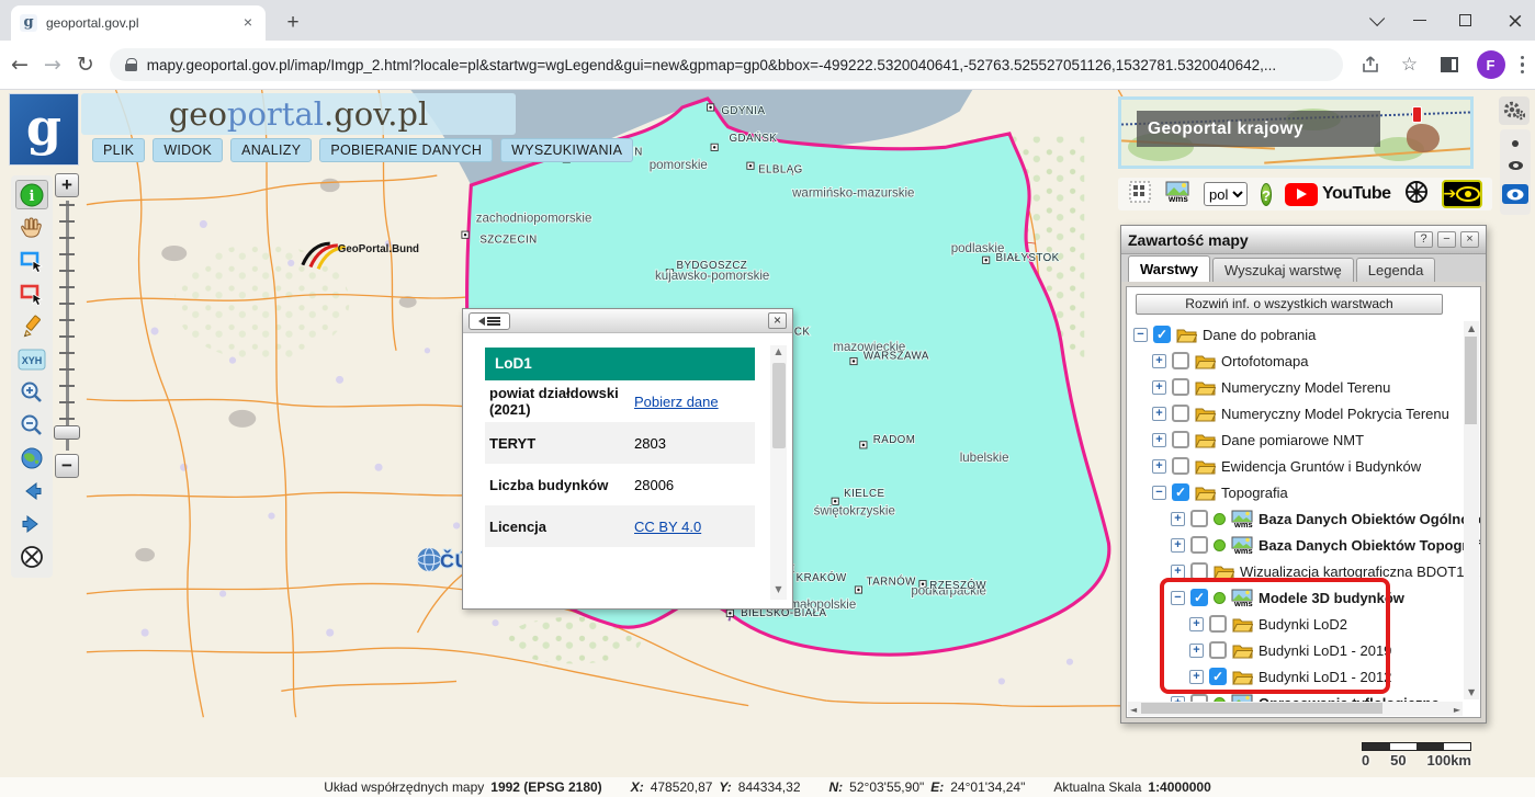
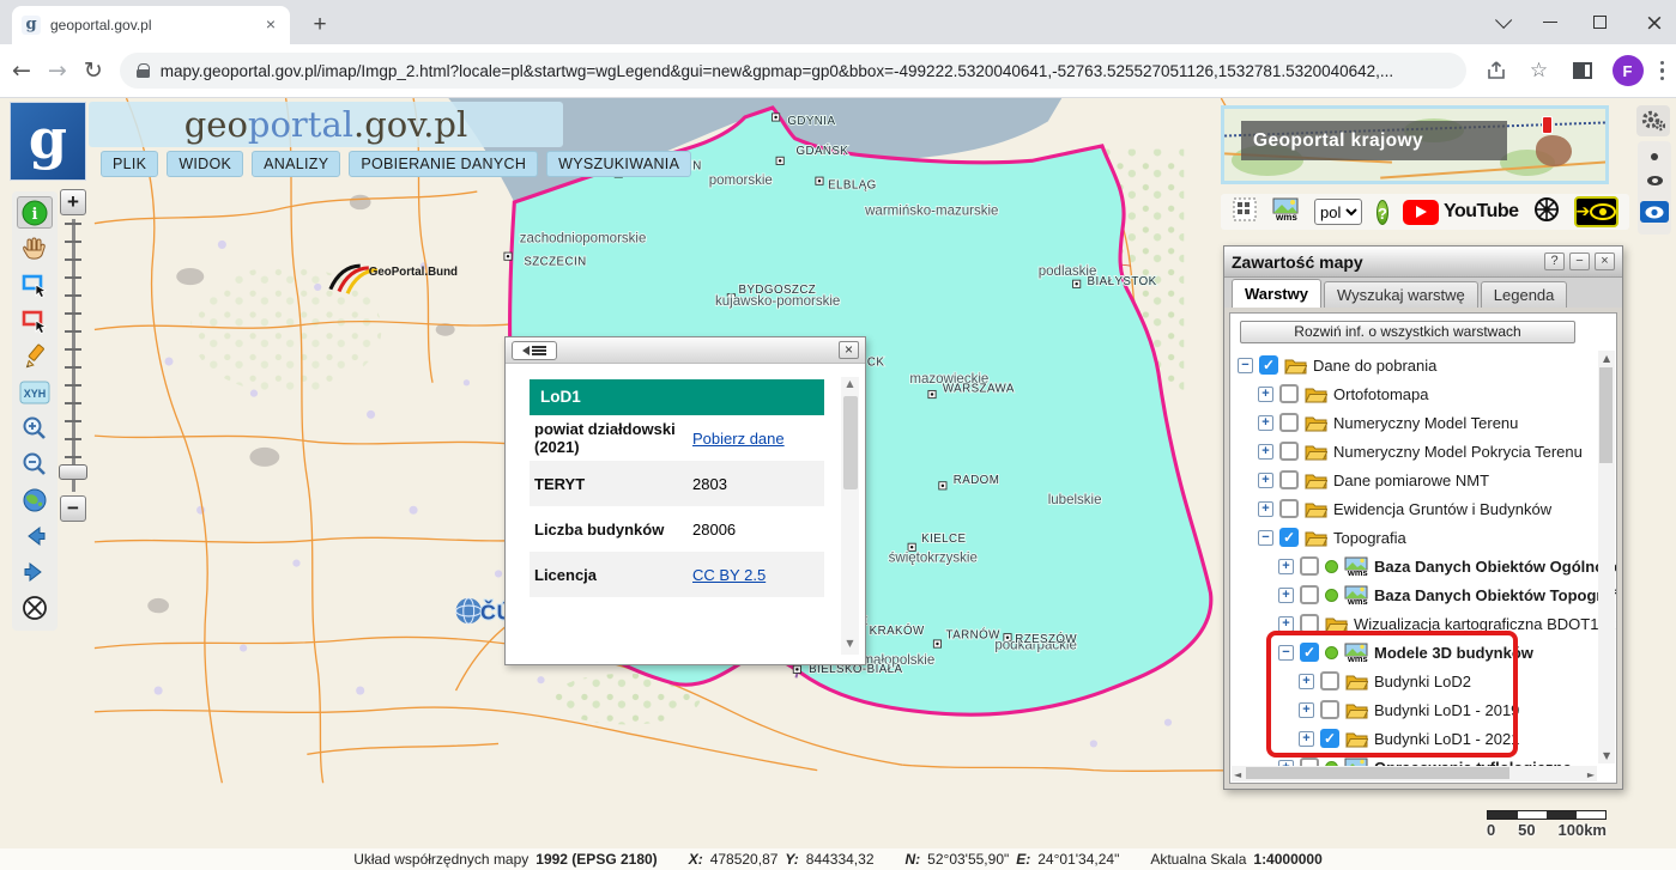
  g
  geoportal.gov.pl
  ×
  +
  ×
  ←
  →
  ↻
  mapy.geoportal.gov.pl/imap/Imgp_2.html?locale=pl&startwg=wgLegend&gui=new&gpmap=gp0&bbox=-499222.5320040641,-52763.525527051126,1532781.5320040642,...
  ☆
  F
  pomorskie
  warmińsko-mazurskie
  zachodniopomorskie
  podlaskie
  kujawsko-pomorskie
  mazowieckie
  lubelskie
  świętokrzyskie
  podkarpackie
  małopolskie
  GDYNIA
  GDAŃSK
  SZCZECIN
  ELBLĄG
  BIAŁYSTOK
  BYDGOSZCZ
  CK
  WARSZAWA
  RADOM
  KIELCE
  KRAKÓW
  TARNÓW
  RZESZÓW
  BIELSKO-BIAŁA
  GeoPortal.Bund
  g
  geo
  portal
  .gov.pl
  PLIK
  WIDOK
  ANALIZY
  POBIERANIE DANYCH
  WYSZUKIWANIA
  i
  XYH
  +
  −
  ×
  LoD1
  powiat działdowski (2021)
  Pobierz dane
  TERYT
  2803
  Liczba budynków
  28006
  Licencja
- CC BY 4.0
+ CC BY 2.5
  ▲
  ▼
  Geoportal krajowy
  wms
  pol
  ?
  YouTube
  ➔
  Zawartość mapy
  ?
  −
  ×
  Warstwy
  Wyszukaj warstwę
  Legenda
  Rozwiń inf. o wszystkich warstwach
  −
  ✓
  Dane do pobrania
  +
  Ortofotomapa
  +
  Numeryczny Model Terenu
  +
  Numeryczny Model Pokrycia Terenu
  +
  Dane pomiarowe NMT
  +
  Ewidencja Gruntów i Budynków
  −
  ✓
  Topografia
  +
  wms
  Baza Danych Obiektów Ogóln
  +
  wms
  Baza Danych Obiektów Topog
  +
  Wizualizacja kartograficzna BDOT1
  −
  ✓
  wms
  Modele 3D budynków
  +
  Budynki LoD2
  +
  Budynki LoD1 - 2019
  +
  ✓
- Budynki LoD1 - 2012
+ Budynki LoD1 - 2021
  ▲
  ▼
  ◄
  ►
  0
  50
  100km
  Układ współrzędnych mapy
  1992 (EPSG 2180)
  X:
  478520,87
  Y:
  844334,32
  N:
  52°03'55,90"
  E:
  24°01'34,24"
  Aktualna Skala
  1:4000000
